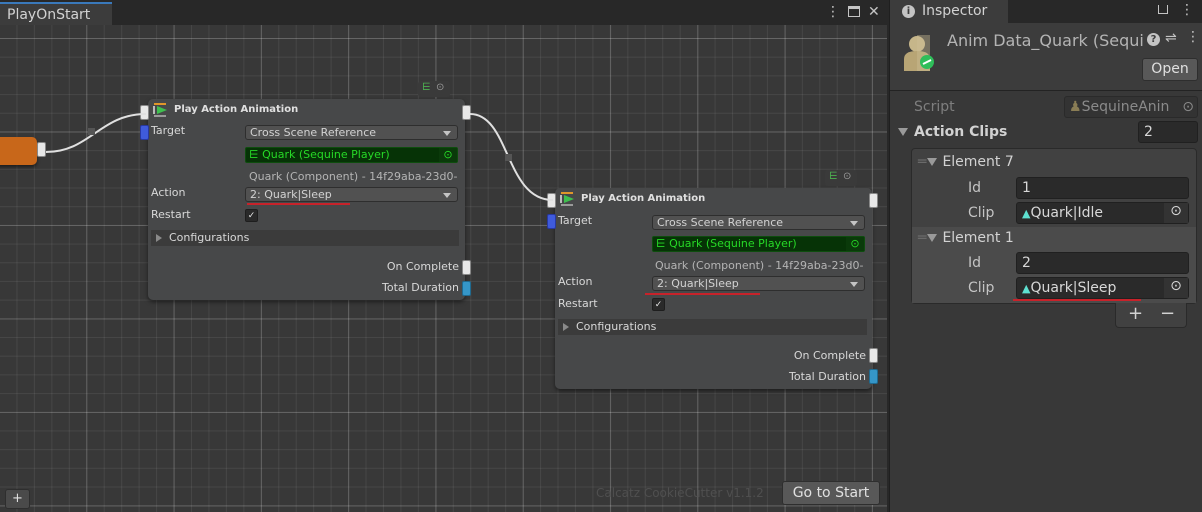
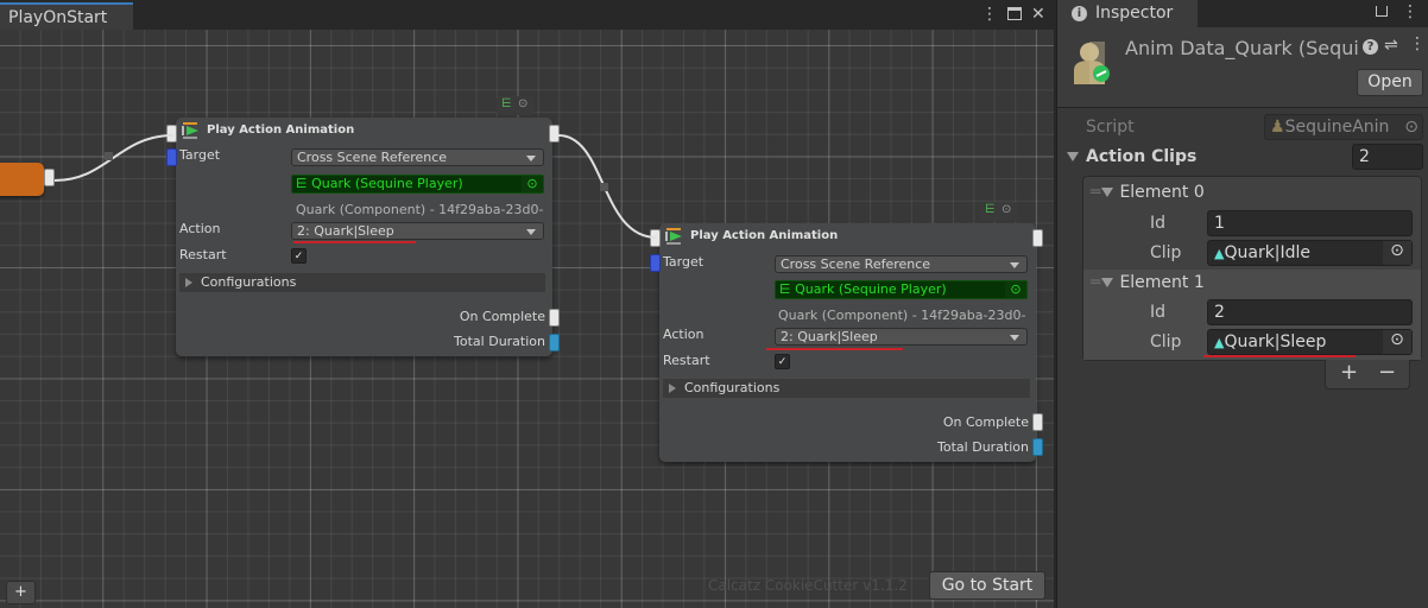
  PlayOnStart
  ⋮
  ✕
  Play Action Animation
  Target
  Cross Scene Reference
  ⋿ Quark (Sequine Player)
  ⊙
  Quark (Component) - 14f29aba-23d0-
  Action
  2: Quark|Sleep
  Restart
  ✓
  Configurations
  On Complete
  Total Duration
  ⋿
  ⊙
  Play Action Animation
  Target
  Cross Scene Reference
  ⋿ Quark (Sequine Player)
  ⊙
  Quark (Component) - 14f29aba-23d0-
  Action
  2: Quark|Sleep
  Restart
  ✓
  Configurations
  On Complete
  Total Duration
  ⋿
  ⊙
  +
  Calcatz CookieCutter v1.1.2
  Go to Start
  i
  Inspector
  ⋮
  Anim Data_Quark (Sequi
  ?
  ⇌
  ⋮
  Open
  Script
  ♟SequineAnin
  ⊙
  Action Clips
  2
- ═ Element 7
+ ═ Element 0
  Id
  1
  Clip
  ▲Quark|Idle
  ⊙
  ═ Element 1
  Id
  2
  Clip
  ▲Quark|Sleep
  ⊙
  +
  −
